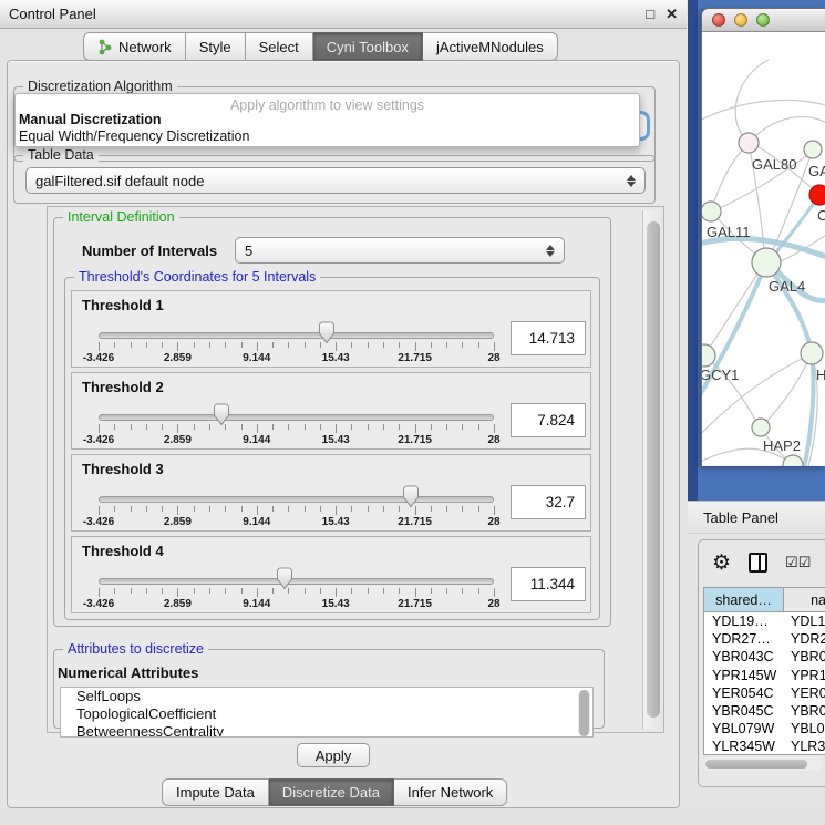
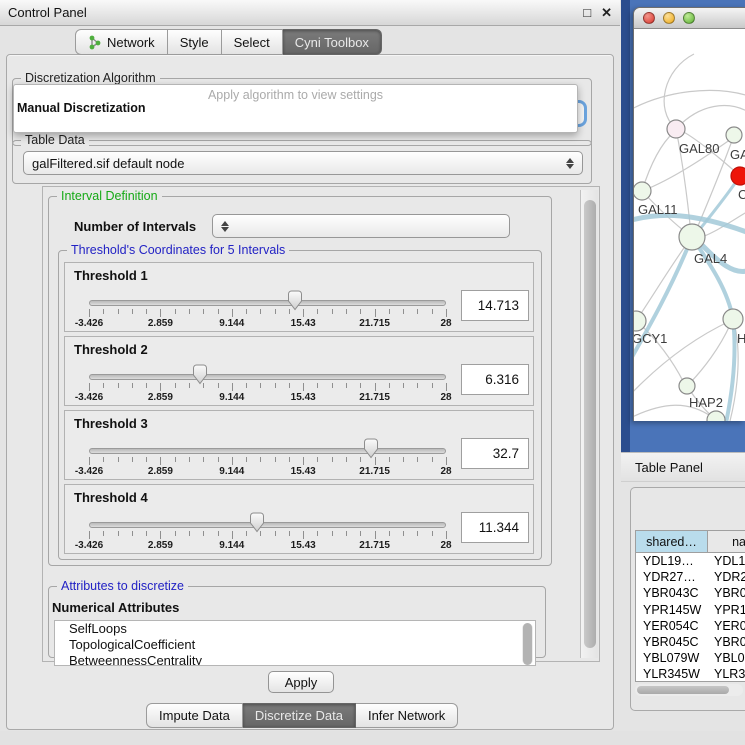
  Control Panel
  □
  ✕
  Network
  Style
  Select
  Cyni Toolbox
- jActiveMNodules
  Discretization Algorithm
  Table Data
  galFiltered.sif default node
  Apply algorithm to view settings
  Manual Discretization
- Equal Width/Frequency Discretization
  Interval Definition
  Number of Intervals
- 5
  Threshold's Coordinates for 5 Intervals
  Threshold 1
  -3.426
  2.859
  9.144
  15.43
  21.715
  28
  14.713
  Threshold 2
  -3.426
  2.859
  9.144
  15.43
  21.715
  28
- 7.824
+ 6.316
  Threshold 3
  -3.426
  2.859
  9.144
  15.43
  21.715
  28
  32.7
  Threshold 4
  -3.426
  2.859
  9.144
  15.43
  21.715
  28
  11.344
  Attributes to discretize
  Numerical Attributes
  SelfLoops
  TopologicalCoefficient
  BetweennessCentrality
  Apply
  Impute Data
  Discretize Data
  Infer Network
  GAL80
  GA
  C
  GAL11
  GAL4
  GCY1
  H
  HAP2
  Table Panel
- ⚙
- ☑☑
  shared…
  na
  YDL19…
  YDL1
  YDR27…
  YDR2
  YBR043C
  YBR0
  YPR145W
  YPR1
  YER054C
  YER0
  YBR045C
  YBR0
  YBL079W
  YBL0
  YLR345W
  YLR3
